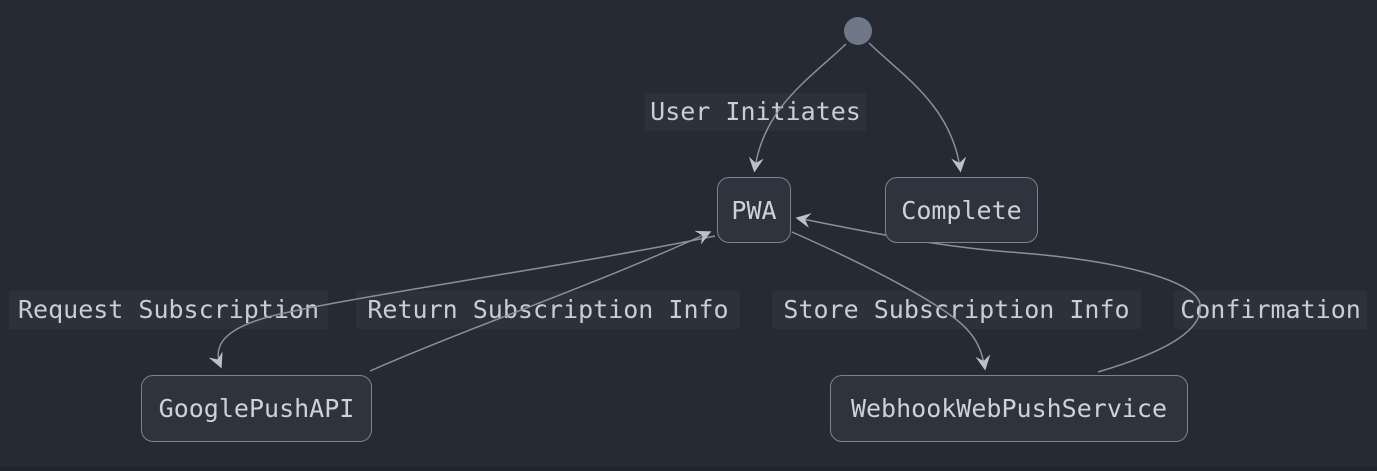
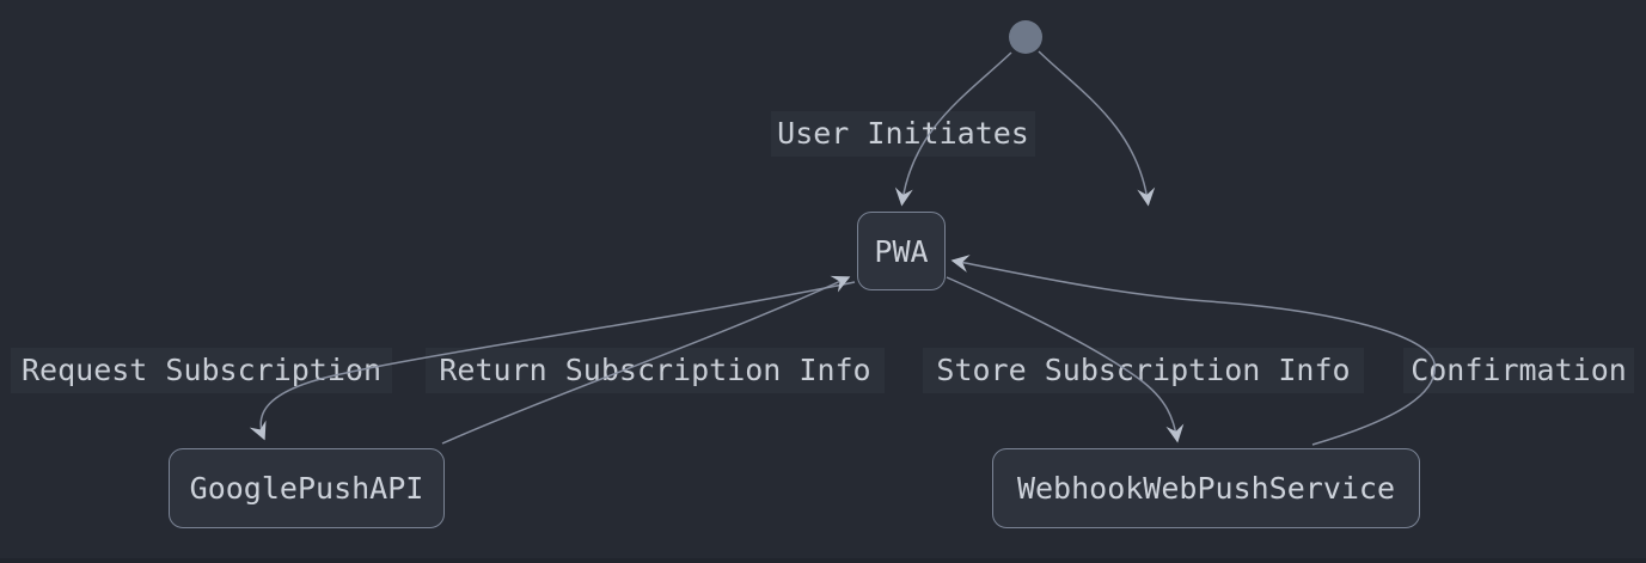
  User Iniiates
  Request Subscription
  Return Subscription Info
  Store Subsription Info
  Confirmation
  PWA
- Complete
  GooglePushAPI
  WebhookWebPushService
